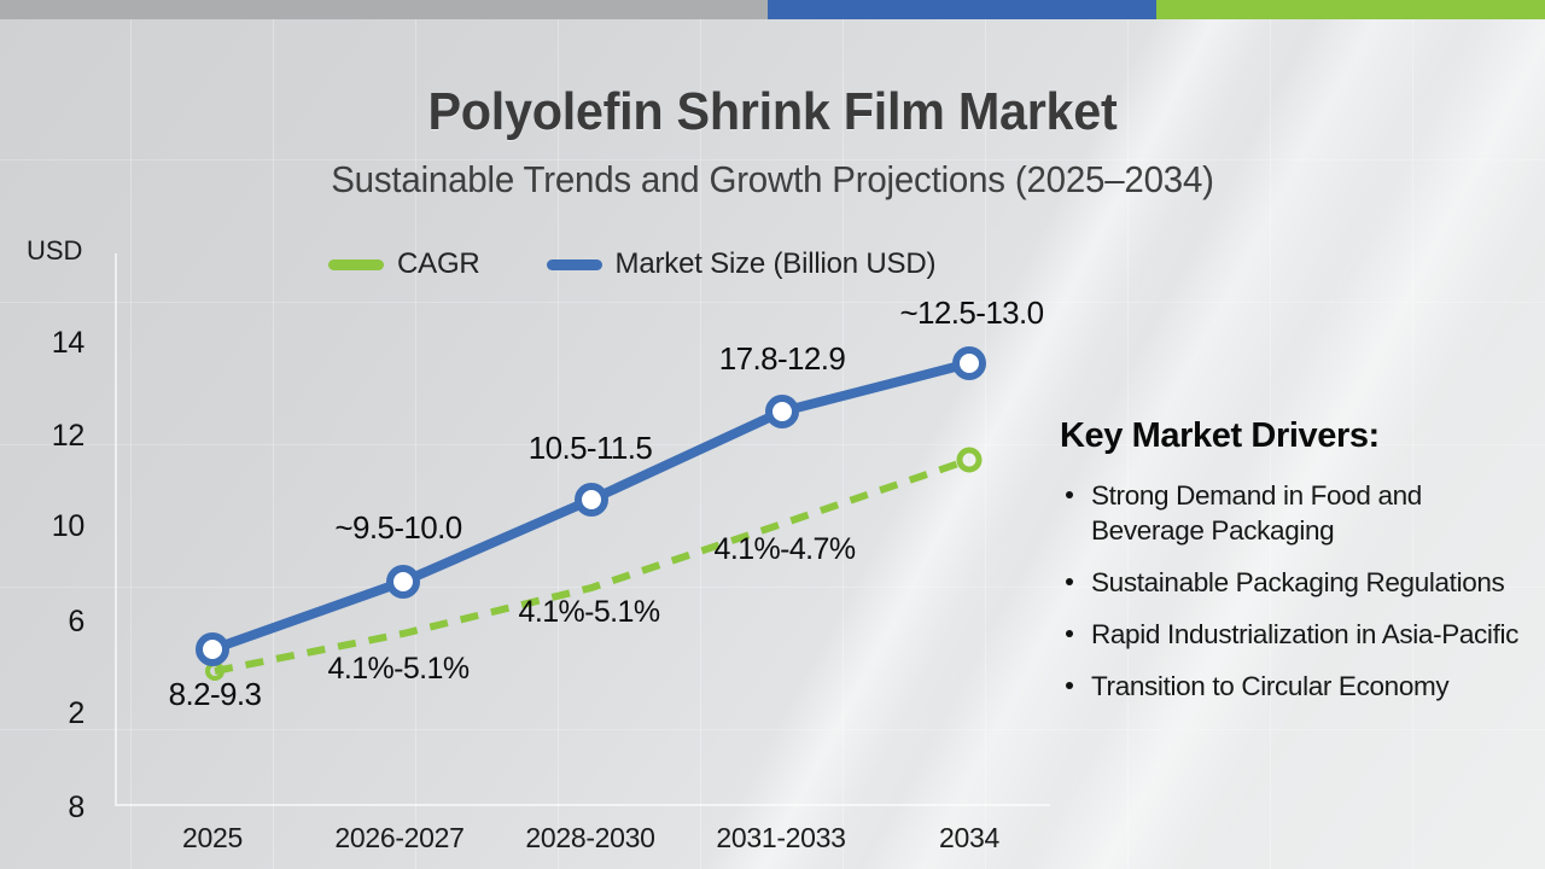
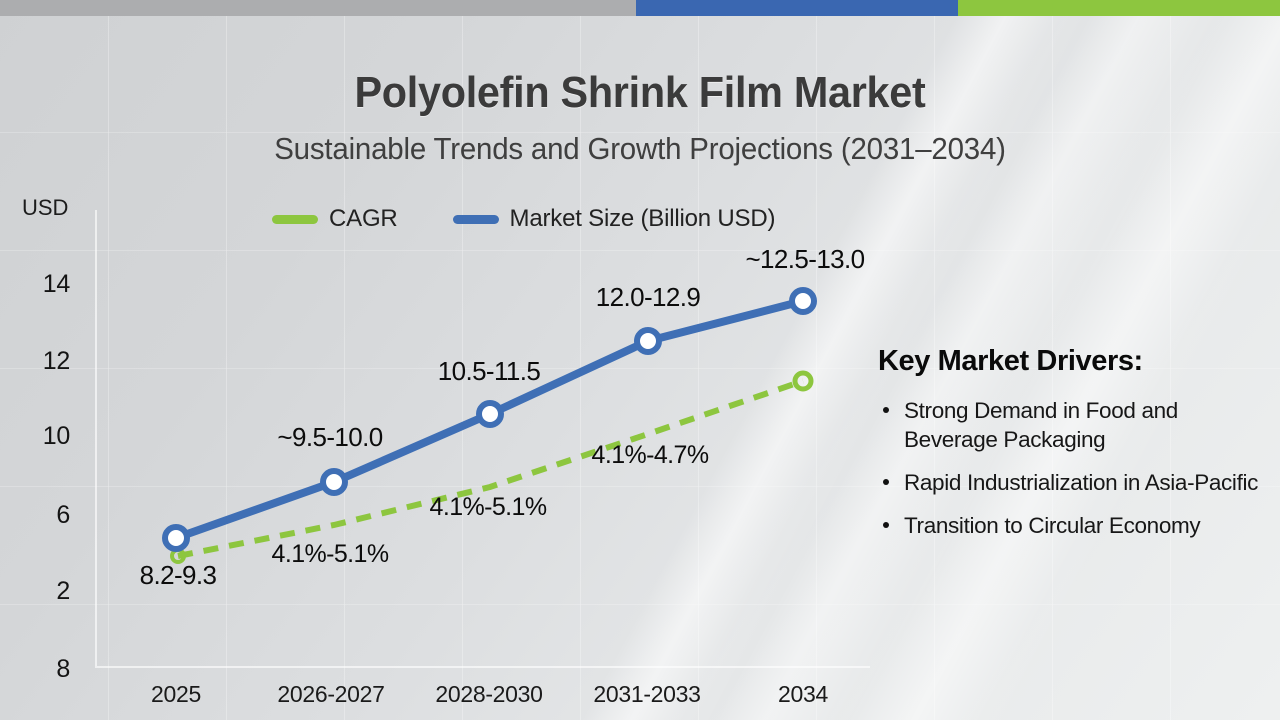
  Polyolefin Shrink Film Market
- Sustainable Trends and Growth Projections (2025–2034)
+ Sustainable Trends and Growth Projections (2031–2034)
  CAGR
  Market Size (Billion USD)
  USD
  14
  12
  10
  6
  2
  8
  2025
  2026-2027
  2028-2030
  2031-2033
  2034
  8.2-9.3
  ~9.5-10.0
  10.5-11.5
- 17.8-12.9
+ 12.0-12.9
  ~12.5-13.0
  4.1%-5.1%
  4.1%-5.1%
  4.1%-4.7%
  Key Market Drivers:
  Strong Demand in Food and Beverage Packaging
- Sustainable Packaging Regulations
  Rapid Industrialization in Asia-Pacific
  Transition to Circular Economy
